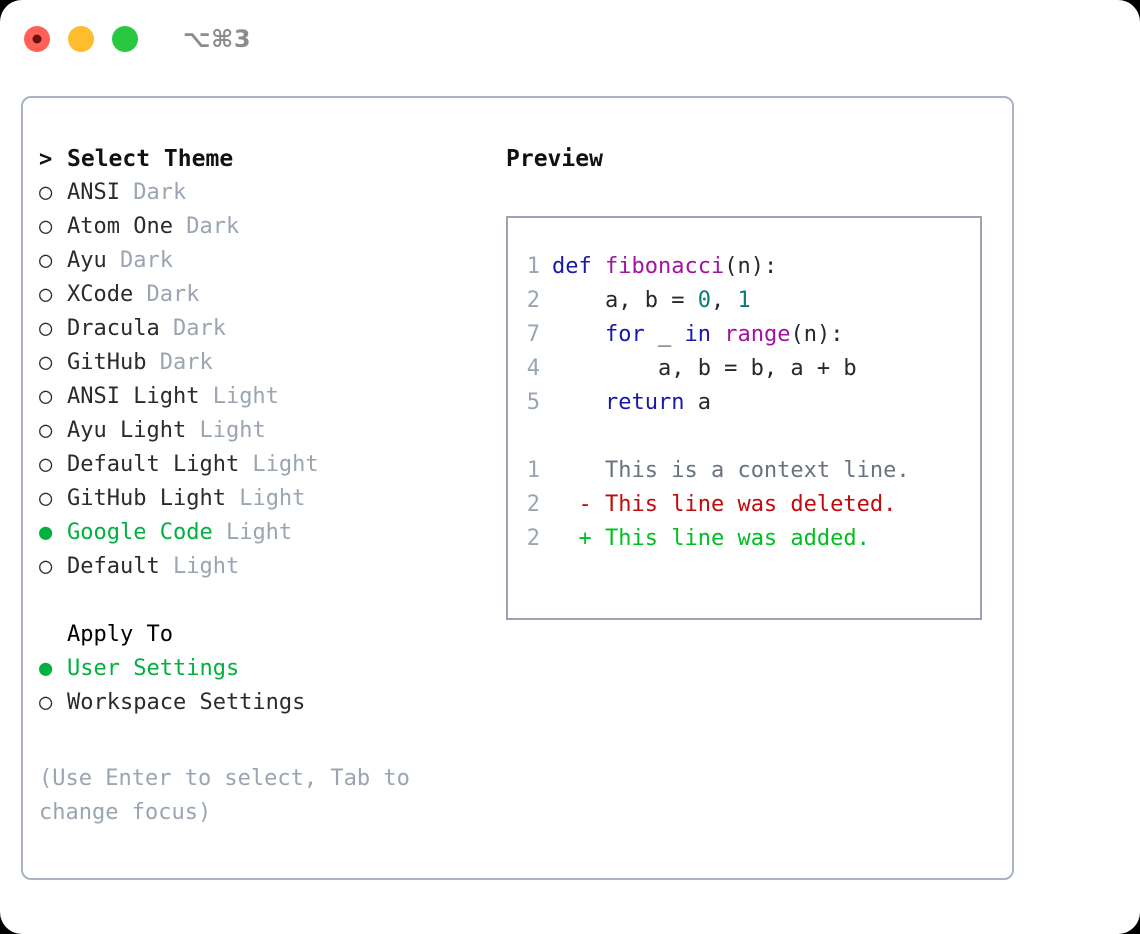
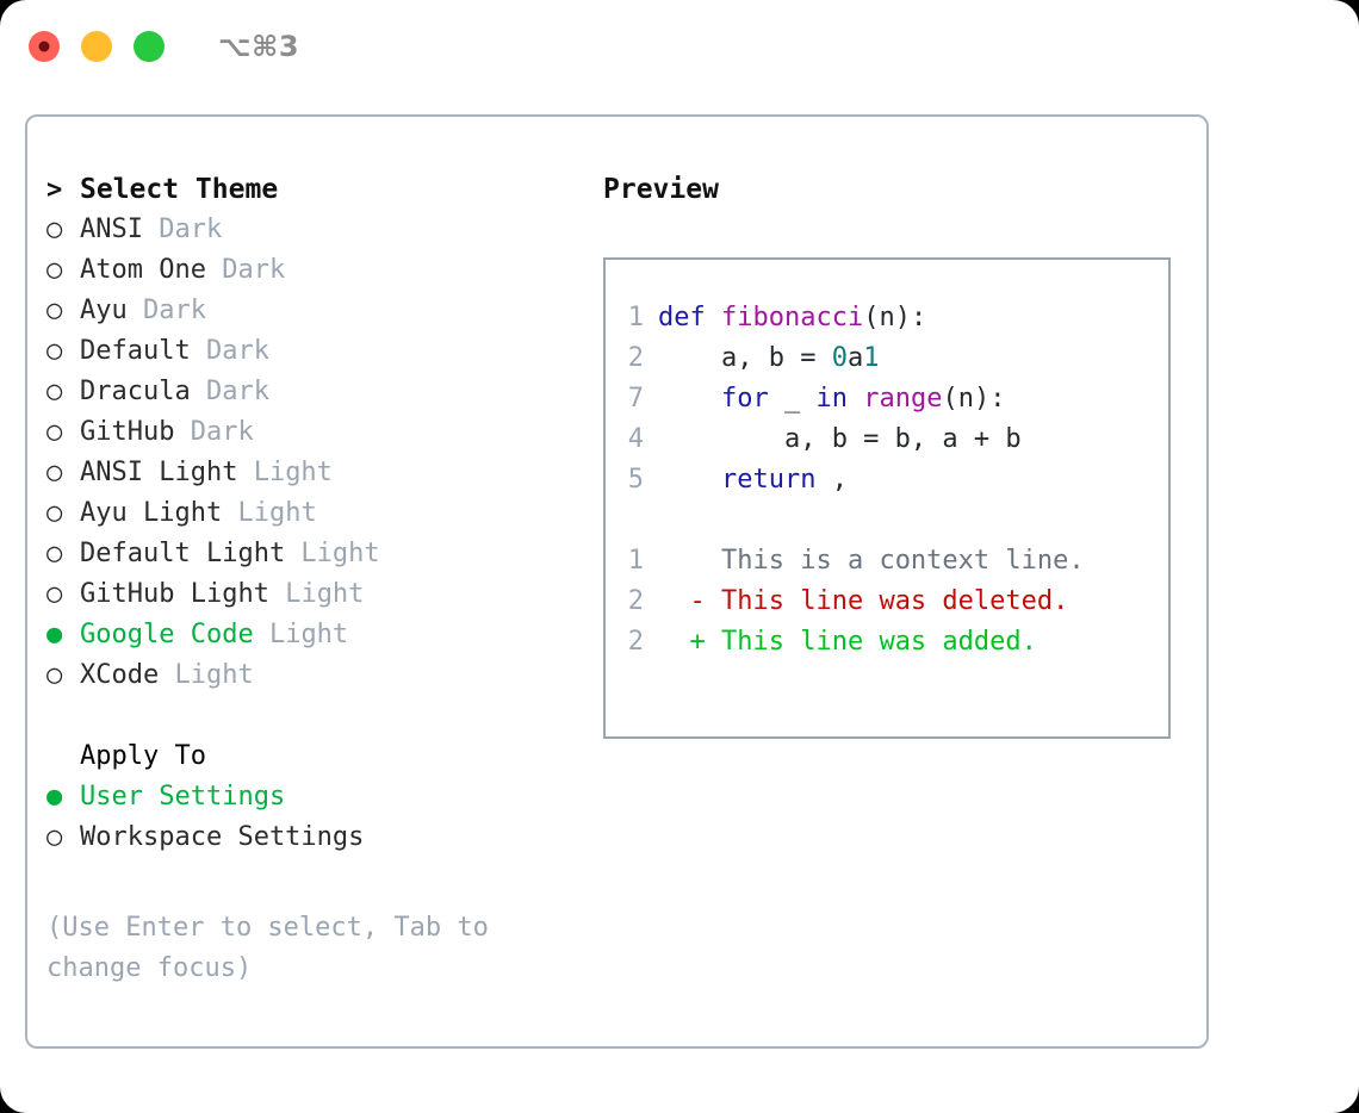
  ⌥⌘3
  >
  Select Theme
  ○
  ANSI
  Dark
  ○
  Atom One
  Dark
  ○
  Ayu
  Dark
  ○
- XCode
+ Default
  Dark
  ○
  Dracula
  Dark
  ○
  GitHub
  Dark
  ○
  ANSI Light
  Light
  ○
  Ayu Light
  Light
  ○
  Default Light
  Light
  ○
  GitHub Light
  Light
  ●
  Google Code
  Light
  ○
- Default
+ XCode
  Light
  Apply To
  ●
  User Settings
  ○
  Workspace Settings
  (Use Enter to select, Tab to change focus)
  Preview
  1
  def fibonacci(n):
  2
- a, b = 0, 1
+ a, b = 0a1
  7
  for _ in range(n):
  4
  a, b = b, a + b
  5
- return a
+ return ,
  1
  This is a context line.
  2
  -
  This line was deleted.
  2
  +
  This line was added.
